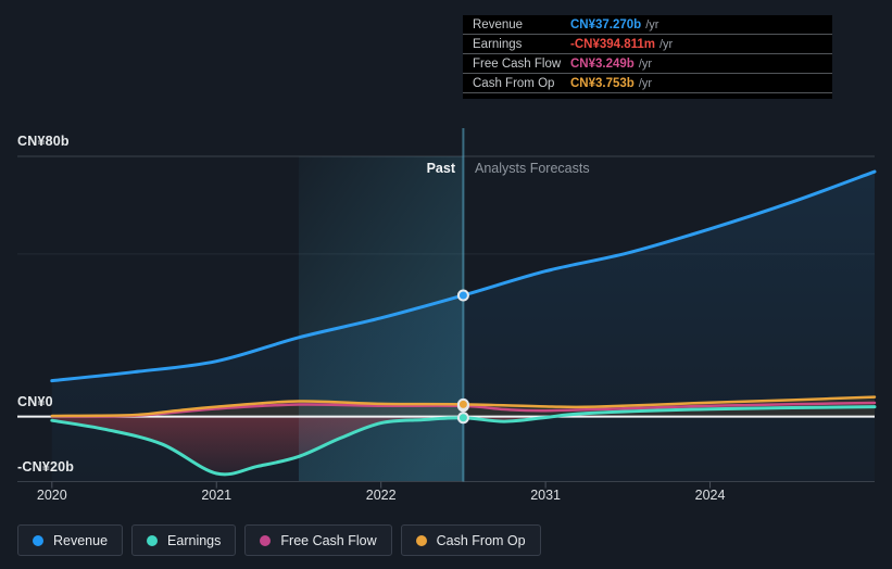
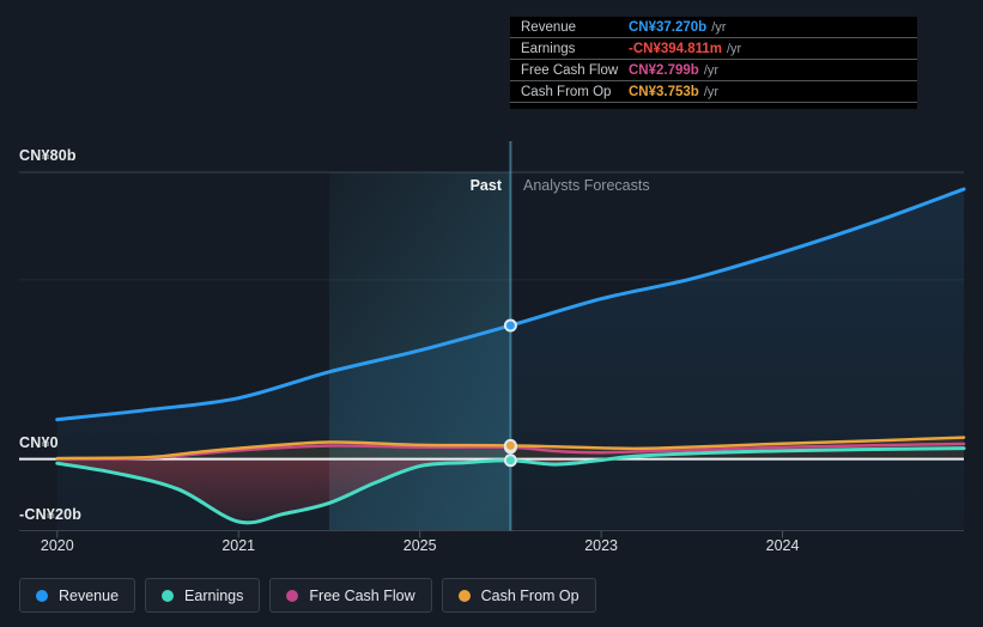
  CN¥80b
  CN¥0
  -CN¥20b
  2020
  2021
- 2022
+ 2025
- 2031
+ 2023
  2024
  Past
  Analysts Forecasts
  Revenue
  CN¥37.270b
  /yr
  Earnings
  -CN¥394.811m
  /yr
  Free Cash Flow
- CN¥3.249b
+ CN¥2.799b
  /yr
  Cash From Op
  CN¥3.753b
  /yr
  Revenue
  Earnings
  Free Cash Flow
  Cash From Op
